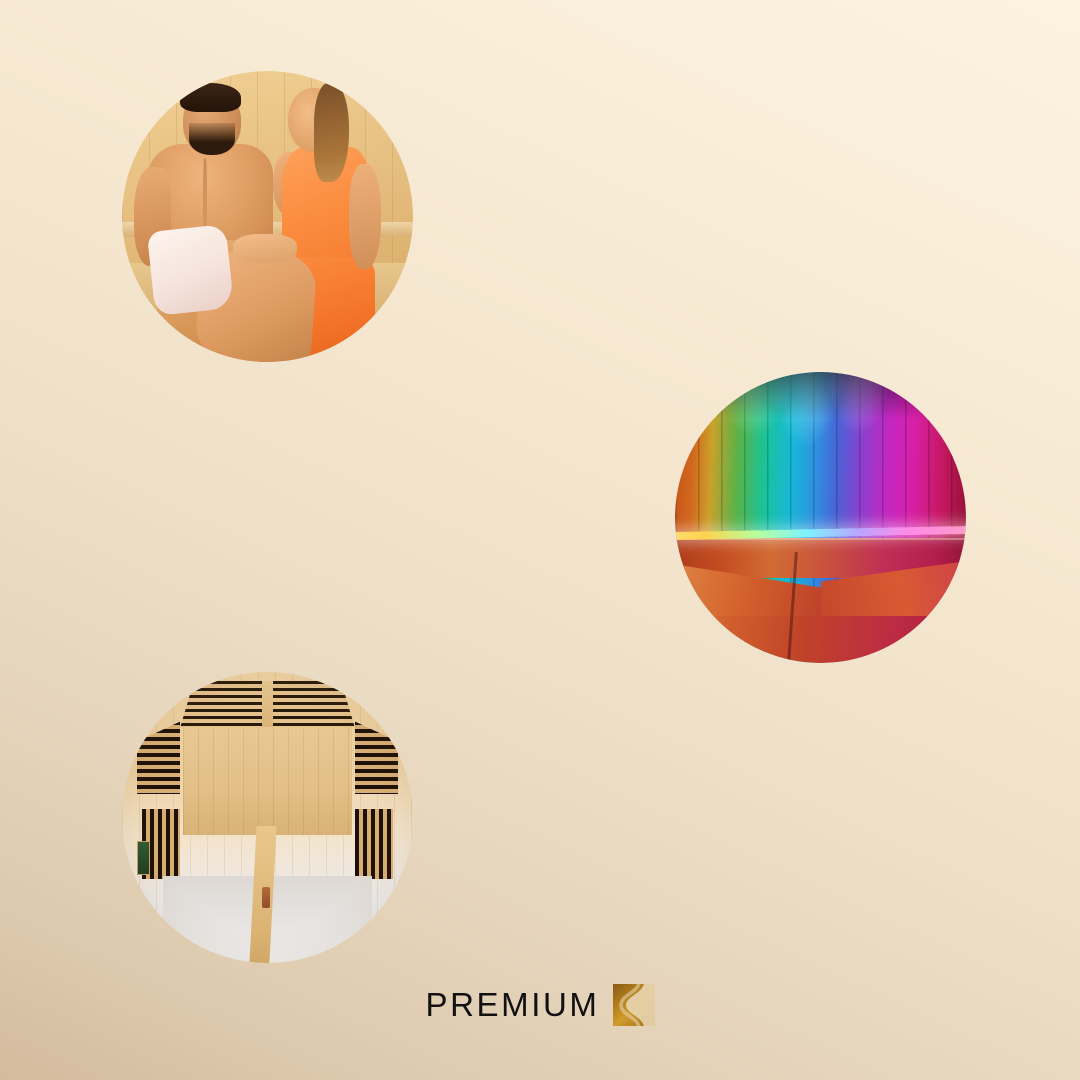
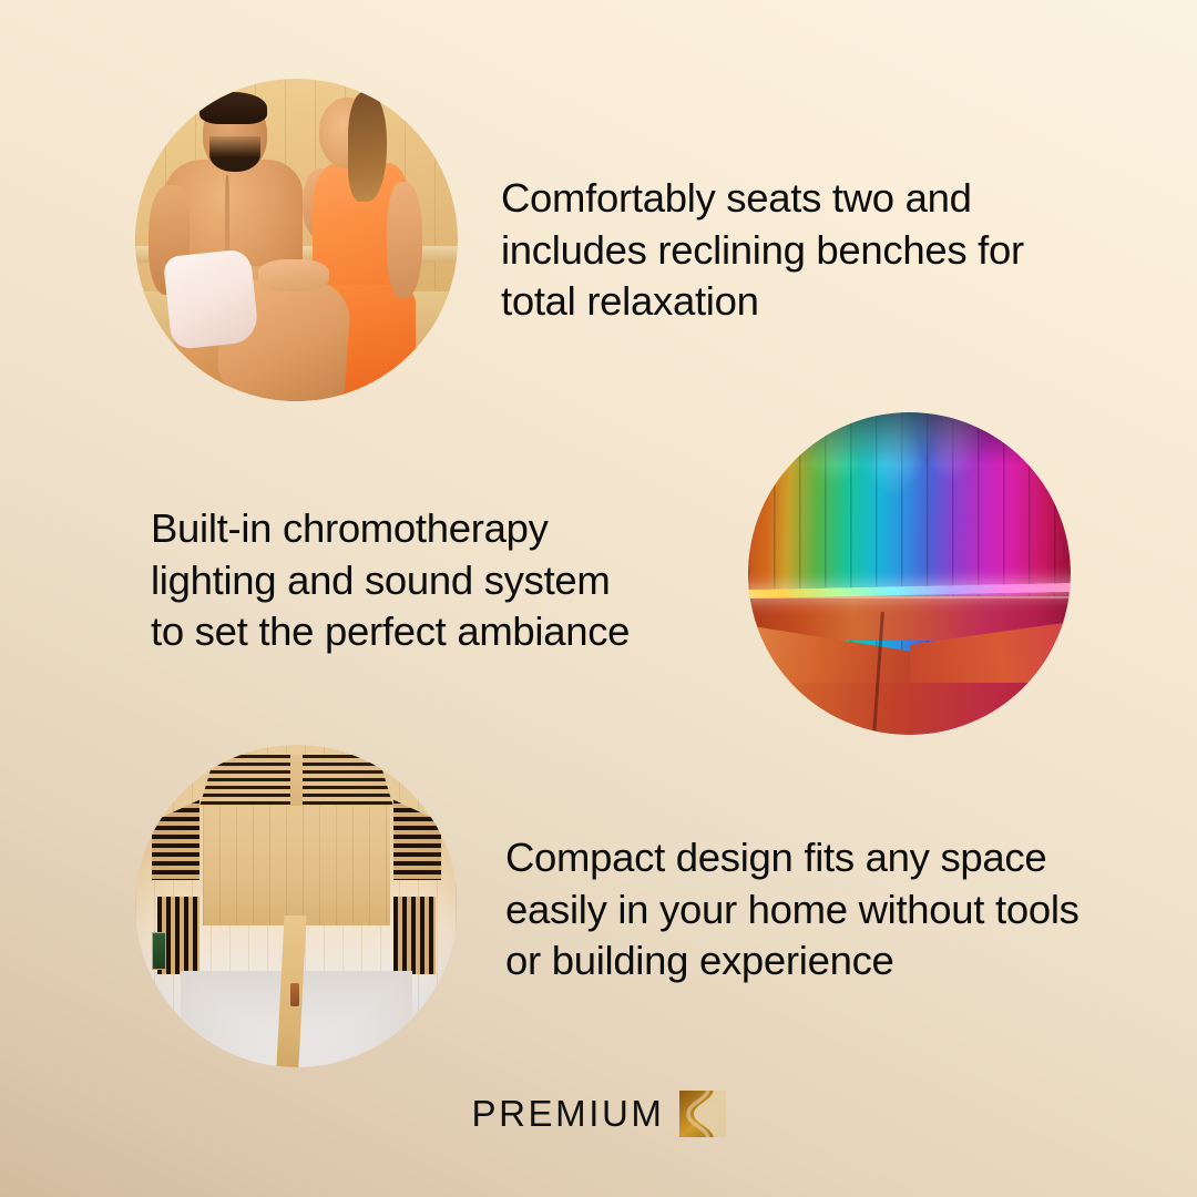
+ Comfortably seats two and
+ includes reclining benches for
+ total relaxation
+ Built-in chromotherapy
+ lighting and sound system
+ to set the perfect ambiance
+ Compact design fits any space
+ easily in your home without tools
+ or building experience
  PREMIUM
